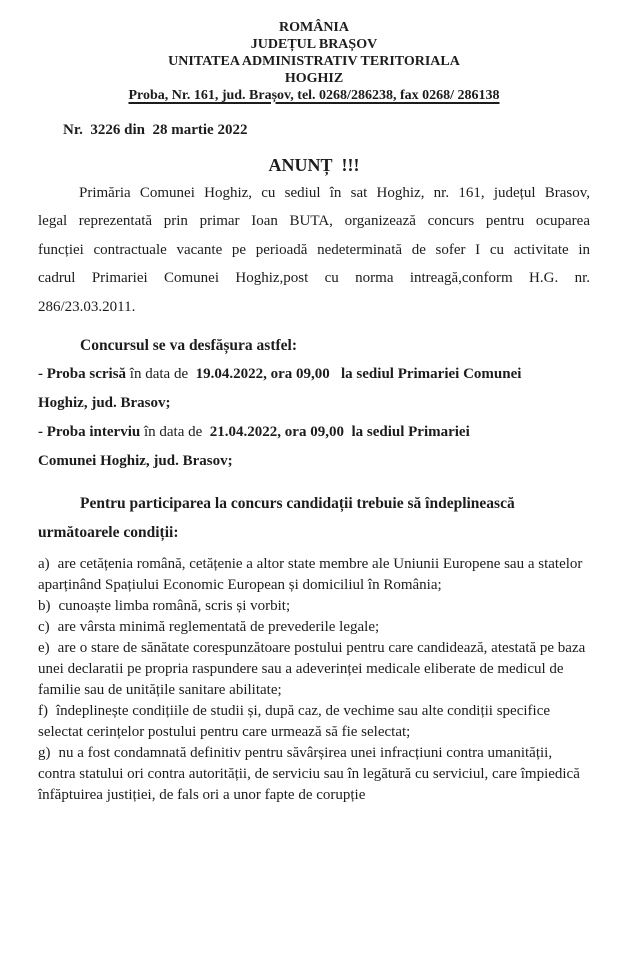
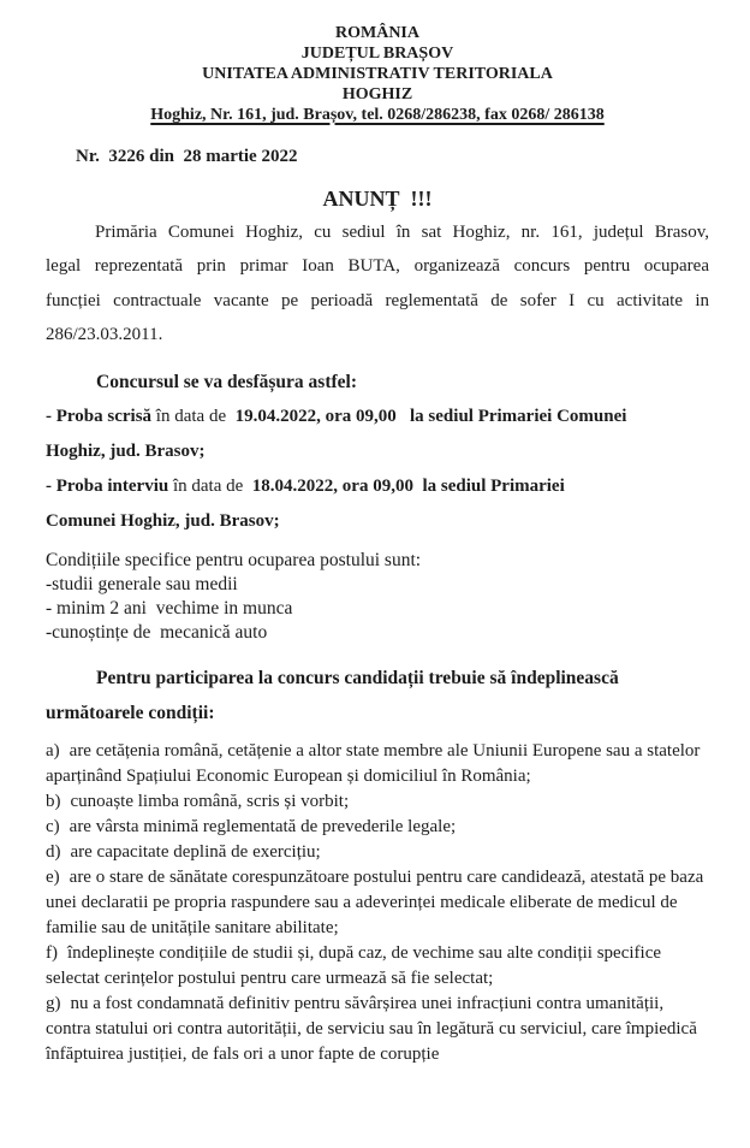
  ROMÂNIA
  JUDEȚUL BRAȘOV
  UNITATEA ADMINISTRATIV TERITORIALA
  HOGHIZ
- Proba, Nr. 161, jud. Brașov, tel. 0268/286238, fax 0268/ 286138
+ Hoghiz, Nr. 161, jud. Brașov, tel. 0268/286238, fax 0268/ 286138
  Nr. 3226 din 28 martie 2022
  ANUNȚ !!!
  Primăria Comunei Hoghiz, cu sediul în sat Hoghiz, nr. 161, județul Brasov,
  legal reprezentată prin primar Ioan BUTA, organizează concurs pentru ocuparea
- funcției contractuale vacante pe perioadă nedeterminată de sofer I cu activitate in
+ funcției contractuale vacante pe perioadă reglementată de sofer I cu activitate in
- cadrul Primariei Comunei Hoghiz,post cu norma intreagă,conform H.G. nr.
  286/23.03.2011.
  Concursul se va desfășura astfel:
  - Proba scrisă în data de 19.04.2022, ora 09,00 la sediul Primariei Comunei
  Hoghiz, jud. Brasov;
- - Proba interviu în data de 21.04.2022, ora 09,00 la sediul Primariei
+ - Proba interviu în data de 18.04.2022, ora 09,00 la sediul Primariei
  Comunei Hoghiz, jud. Brasov;
+ Condițiile specifice pentru ocuparea postului sunt:
+ -studii generale sau medii
+ - minim 2 ani vechime in munca
+ -cunoștințe de mecanică auto
  Pentru participarea la concurs candidații trebuie să îndeplinească
  următoarele condiții:
  a) are cetățenia română, cetățenie a altor state membre ale Uniunii Europene sau a statelor aparținând Spațiului Economic European și domiciliul în România;
  b) cunoaște limba română, scris și vorbit;
  c) are vârsta minimă reglementată de prevederile legale;
+ d) are capacitate deplină de exercițiu;
  e) are o stare de sănătate corespunzătoare postului pentru care candidează, atestată pe baza unei declaratii pe propria raspundere sau a adeverinței medicale eliberate de medicul de familie sau de unitățile sanitare abilitate;
  f) îndeplinește condițiile de studii și, după caz, de vechime sau alte condiții specifice selectat cerințelor postului pentru care urmează să fie selectat;
  g) nu a fost condamnată definitiv pentru săvârșirea unei infracțiuni contra umanității, contra statului ori contra autorității, de serviciu sau în legătură cu serviciul, care împiedică înfăptuirea justiției, de fals ori a unor fapte de corupție
